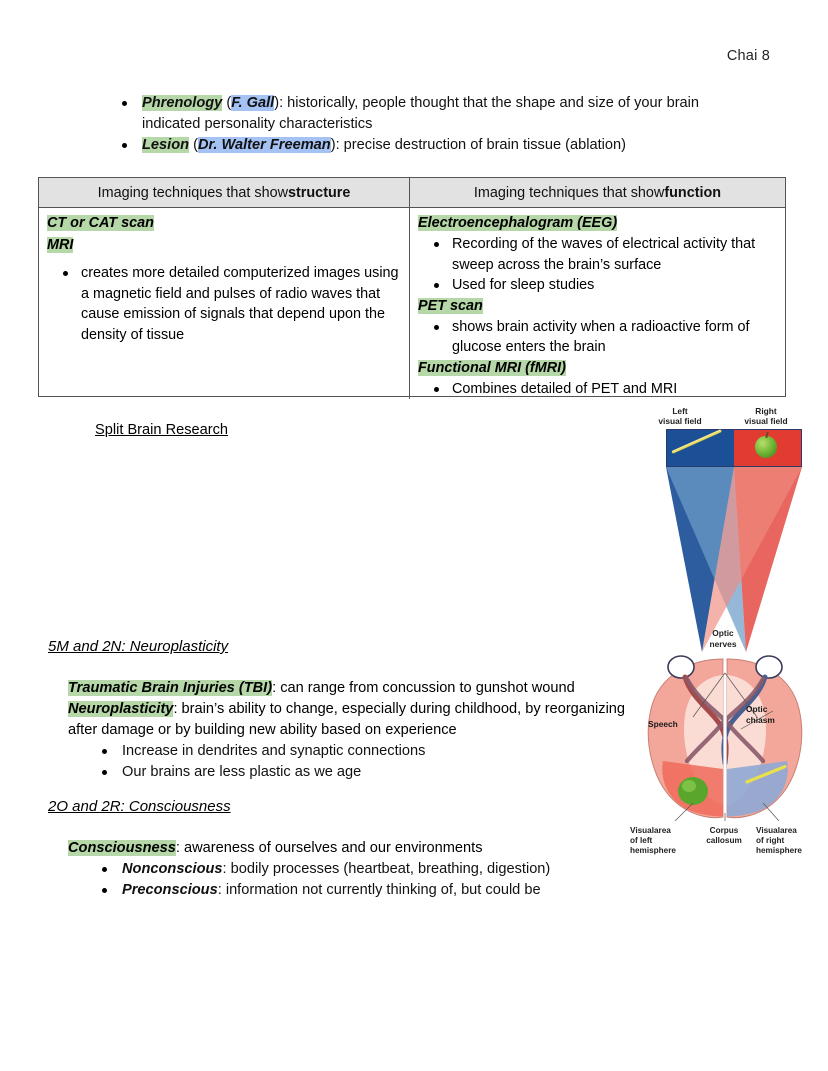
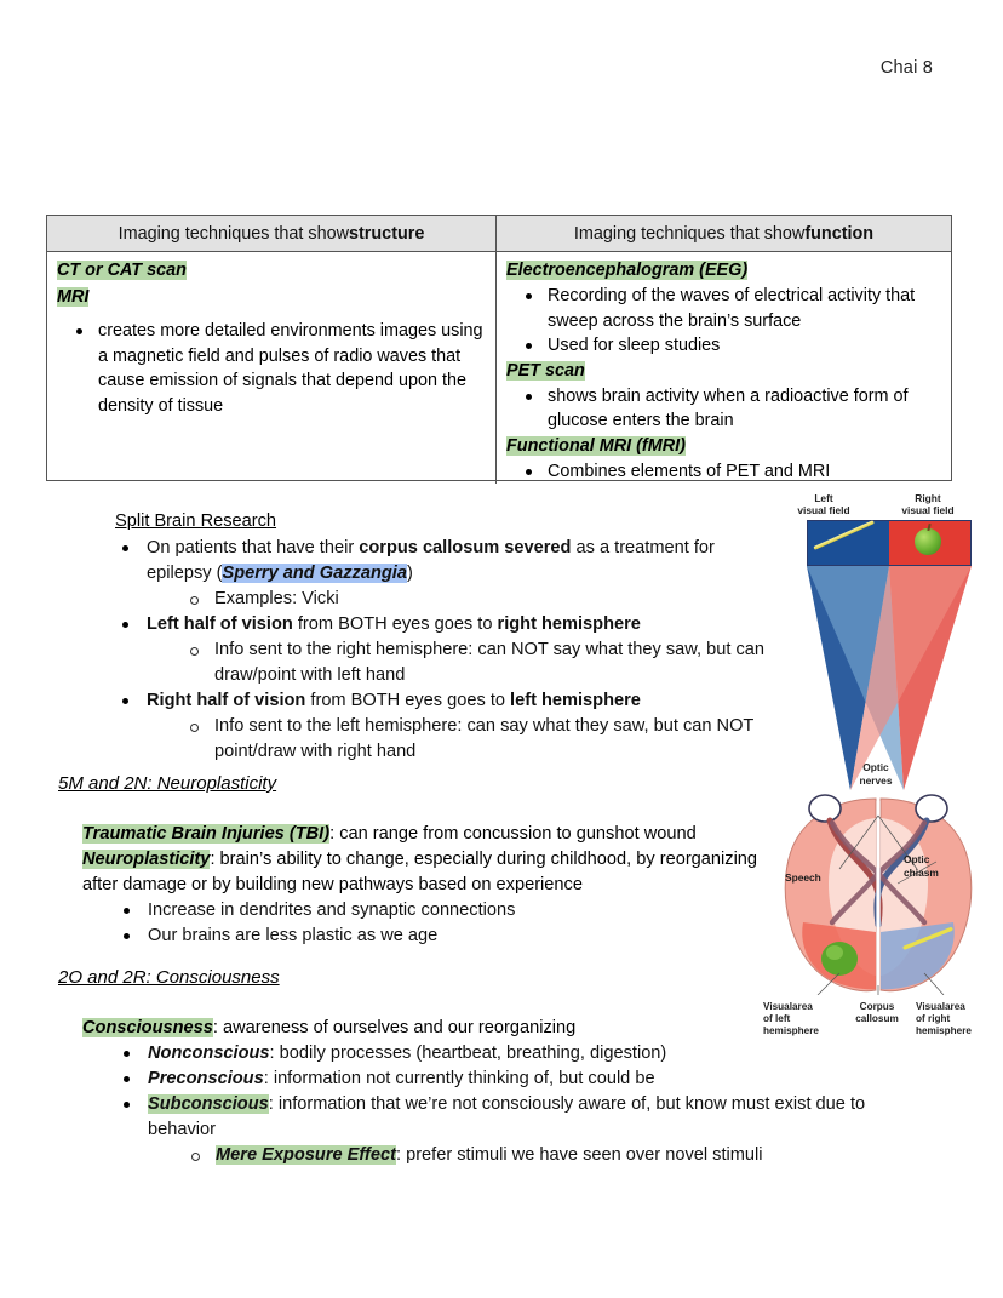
  Chai 8
- Phrenology (F. Gall): historically, people thought that the shape and size of your brain indicated personality characteristics
- Lesion (Dr. Walter Freeman): precise destruction of brain tissue (ablation)
  Imaging techniques that show
  structure
  Imaging techniques that show
  function
  CT or CAT scan
  MRI
- creates more detailed computerized images using a magnetic field and pulses of radio waves that cause emission of signals that depend upon the density of tissue
+ creates more detailed environments images using a magnetic field and pulses of radio waves that cause emission of signals that depend upon the density of tissue
  Electroencephalogram (EEG)
  Recording of the waves of electrical activity that sweep across the brain’s surface
  Used for sleep studies
  PET scan
  shows brain activity when a radioactive form of glucose enters the brain
  Functional MRI (fMRI)
- Combines detailed of PET and MRI
+ Combines elements of PET and MRI
  Split Brain Research
+ On patients that have their corpus callosum severed as a treatment for epilepsy (Sperry and Gazzangia)
+ Examples: Vicki
+ Left half of vision from BOTH eyes goes to right hemisphere
+ Info sent to the right hemisphere: can NOT say what they saw, but can draw/point with left hand
+ Right half of vision from BOTH eyes goes to left hemisphere
+ Info sent to the left hemisphere: can say what they saw, but can NOT point/draw with right hand
  5M and 2N: Neuroplasticity
  Traumatic Brain Injuries (TBI): can range from concussion to gunshot wound
- Neuroplasticity: brain’s ability to change, especially during childhood, by reorganizing after damage or by building new ability based on experience
+ Neuroplasticity: brain’s ability to change, especially during childhood, by reorganizing after damage or by building new pathways based on experience
  Increase in dendrites and synaptic connections
  Our brains are less plastic as we age
  2O and 2R: Consciousness
- Consciousness: awareness of ourselves and our environments
+ Consciousness: awareness of ourselves and our reorganizing
  Nonconscious: bodily processes (heartbeat, breathing, digestion)
  Preconscious: information not currently thinking of, but could be
+ Subconscious: information that we’re not consciously aware of, but know must exist due to behavior
+ Mere Exposure Effect: prefer stimuli we have seen over novel stimuli
  Left
  visual field
  Right
  visual field
  Optic
  nerves
  Optic
  chiasm
  Speech
  Visualarea
  of left
  hemisphere
  Corpus
  callosum
  Visualarea
  of right
  hemisphere
